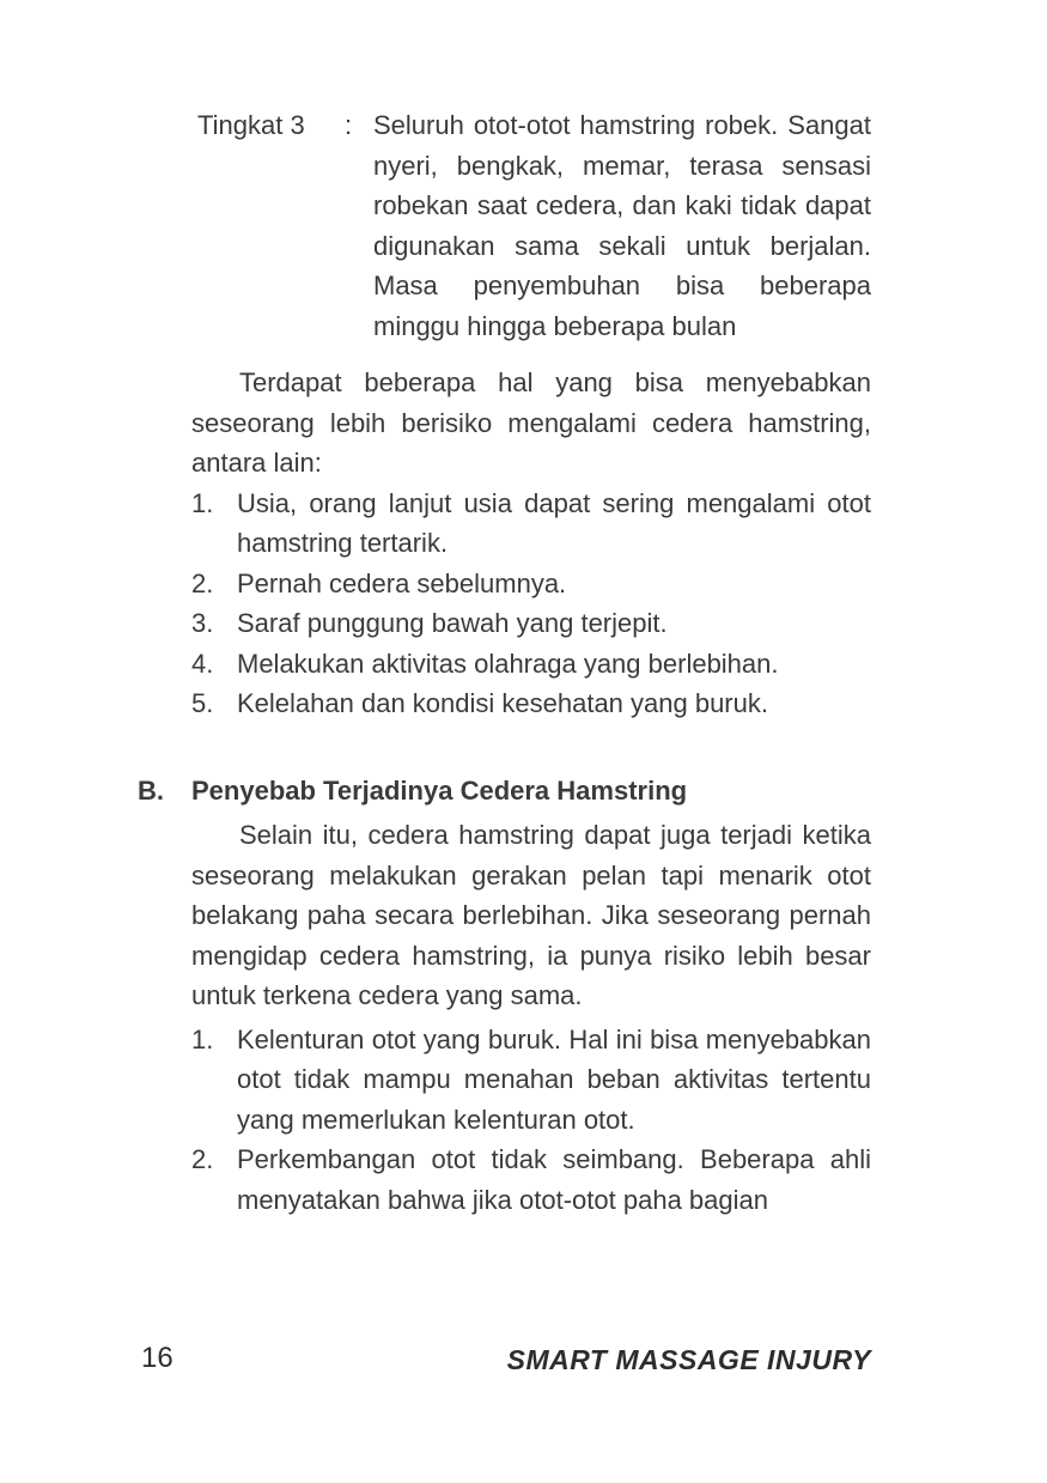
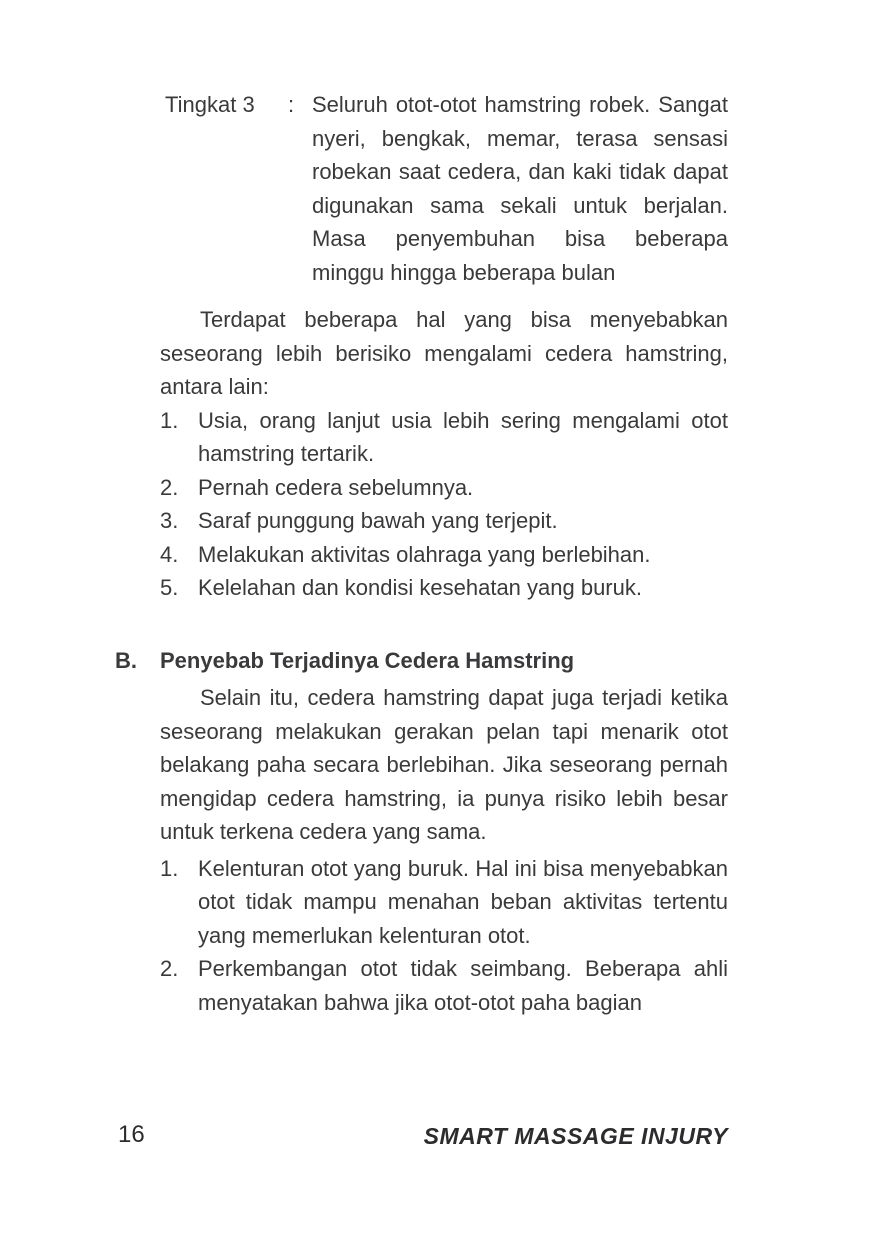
  Tingkat 3
  :
  Seluruh otot-otot hamstring robek. Sangat nyeri, bengkak, memar, terasa sensasi robekan saat cedera, dan kaki tidak dapat digunakan sama sekali untuk berjalan. Masa penyembuhan bisa beberapa minggu hingga beberapa bulan
  Terdapat beberapa hal yang bisa menyebabkan seseorang lebih berisiko mengalami cedera hamstring, antara lain:
  1.
- Usia, orang lanjut usia dapat sering mengalami otot hamstring tertarik.
+ Usia, orang lanjut usia lebih sering mengalami otot hamstring tertarik.
  2.
  Pernah cedera sebelumnya.
  3.
  Saraf punggung bawah yang terjepit.
  4.
  Melakukan aktivitas olahraga yang berlebihan.
  5.
  Kelelahan dan kondisi kesehatan yang buruk.
  B.
  Penyebab Terjadinya Cedera Hamstring
  Selain itu, cedera hamstring dapat juga terjadi ketika seseorang melakukan gerakan pelan tapi menarik otot belakang paha secara berlebihan. Jika seseorang pernah mengidap cedera hamstring, ia punya risiko lebih besar untuk terkena cedera yang sama.
  1.
  Kelenturan otot yang buruk. Hal ini bisa menyebabkan otot tidak mampu menahan beban aktivitas tertentu yang memerlukan kelenturan otot.
  2.
  Perkembangan otot tidak seimbang. Beberapa ahli menyatakan bahwa jika otot-otot paha bagian
  16
  SMART MASSAGE INJURY
